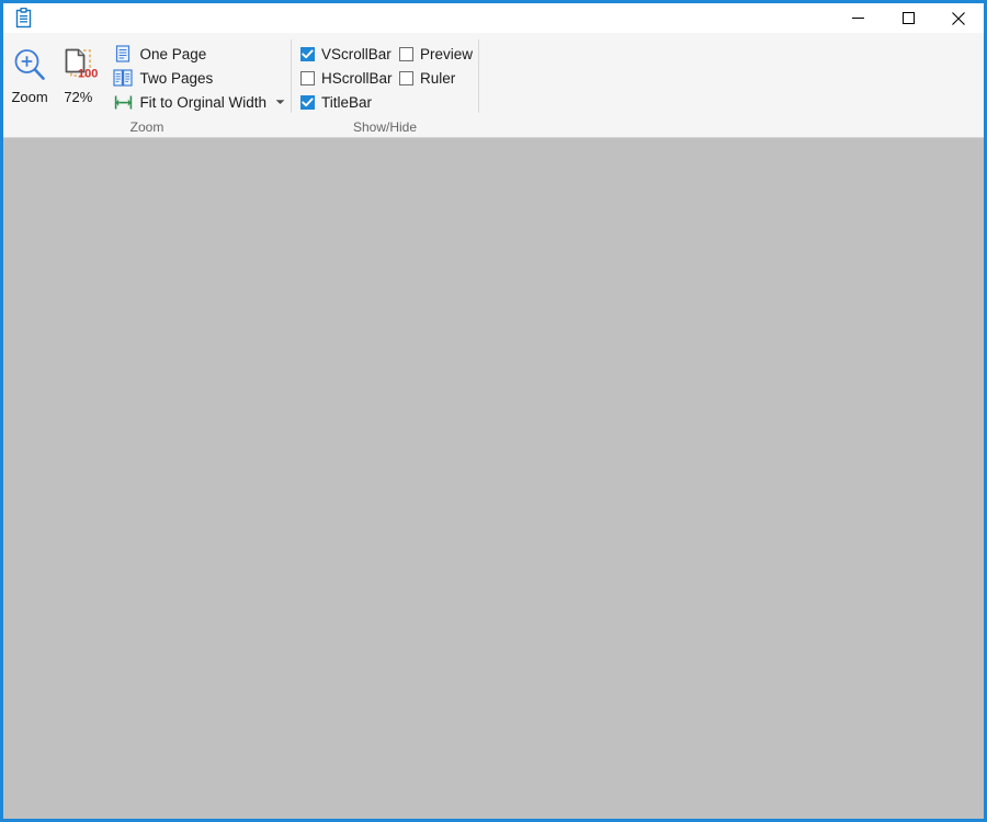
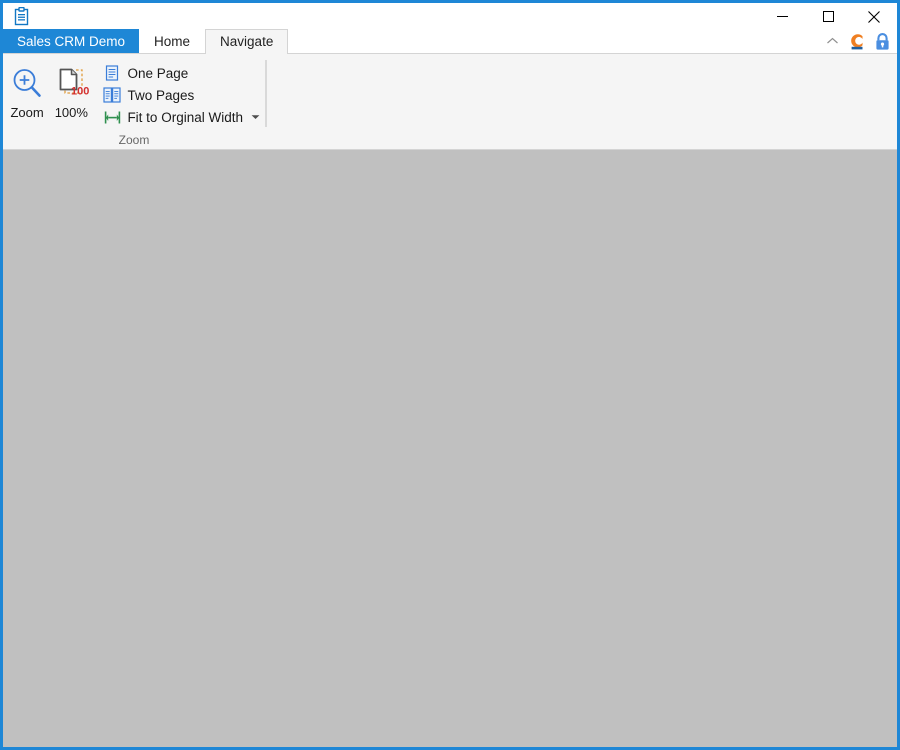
+ Sales CRM Demo
+ Home
+ Navigate
  Zoom
  100
- 72%
+ 100%
  One Page
  Two Pages
  Fit to Orginal Width
  Zoom
- VScrollBar
- Preview
- HScrollBar
- Ruler
- TitleBar
- Show/Hide
